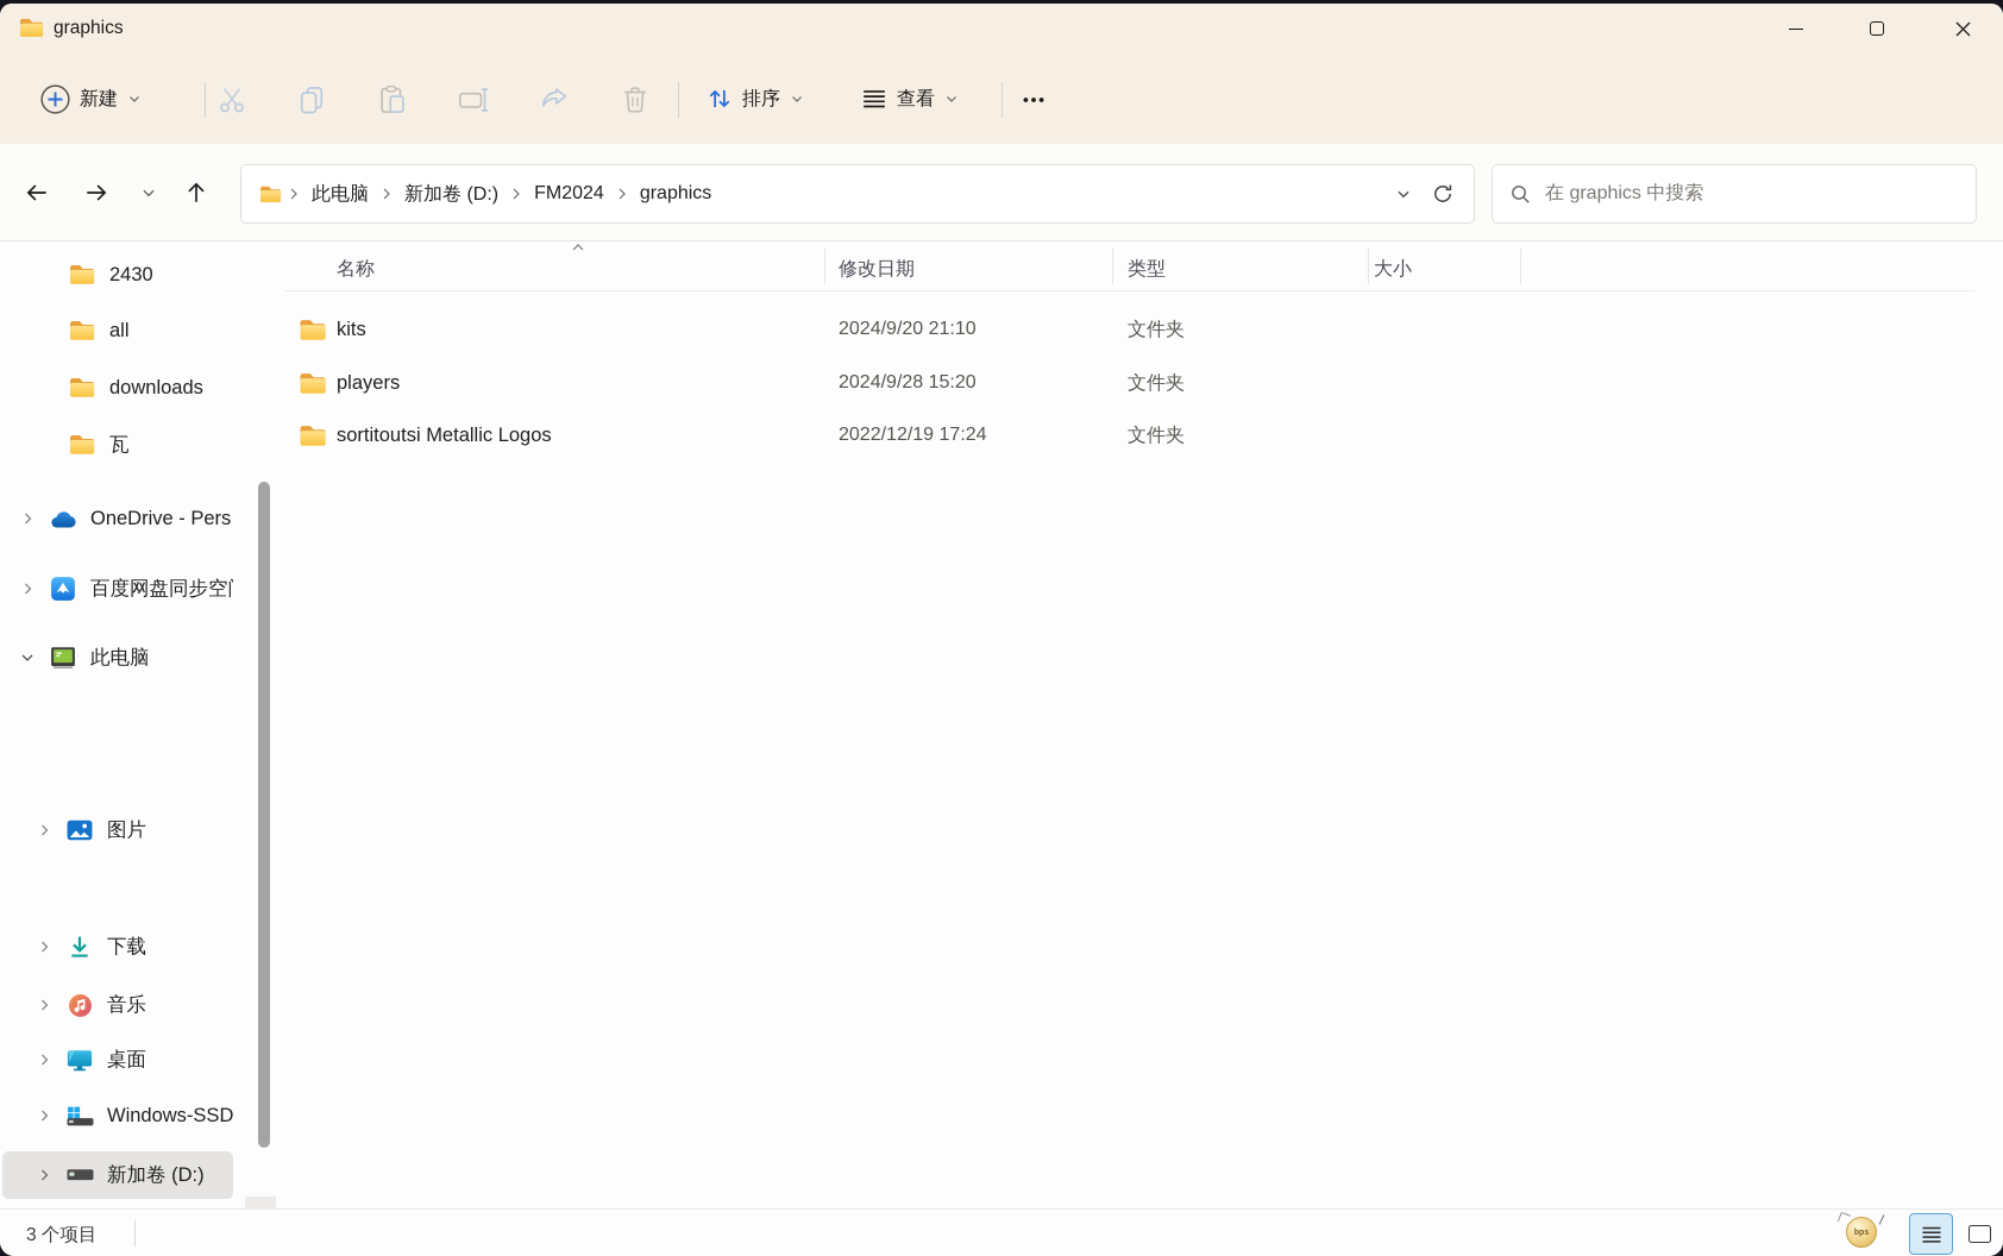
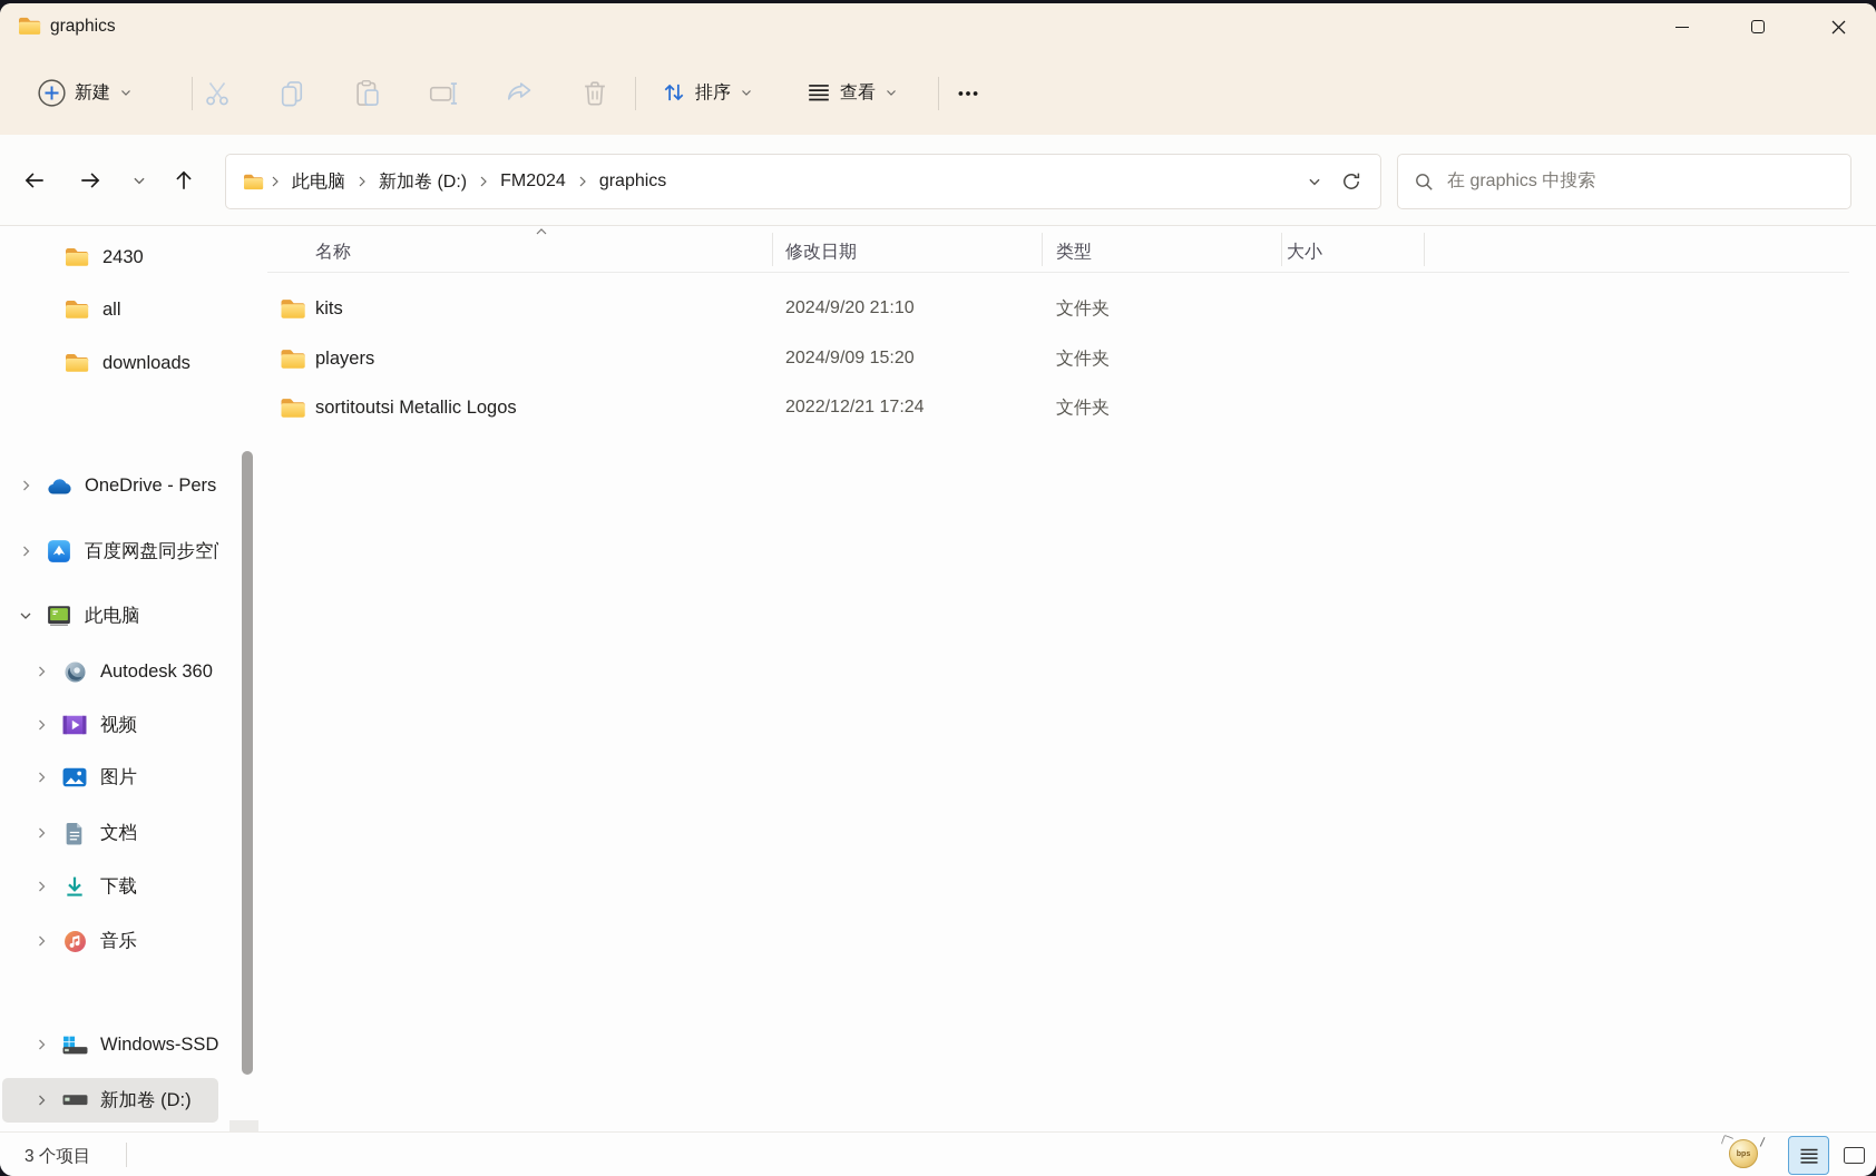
  graphics
  新建
  排序
  查看
  此电脑
  新加卷 (D:)
  FM2024
  graphics
  在 graphics 中搜索
  2430
  all
  downloads
- 瓦
  OneDrive - Pers
  百度网盘同步空
  此电脑
+ Autodesk 360
+ 视频
  图片
+ 文档
  下载
  音乐
- 桌面
  Windows-SSD
  新加卷 (D:)
  名称
  修改日期
  类型
  大小
  kits
  2024/9/20 21:10
  文件夹
  players
- 2024/9/28 15:20
+ 2024/9/09 15:20
  文件夹
  sortitoutsi Metallic Logos
- 2022/12/19 17:24
+ 2022/12/21 17:24
  文件夹
  3 个项目
